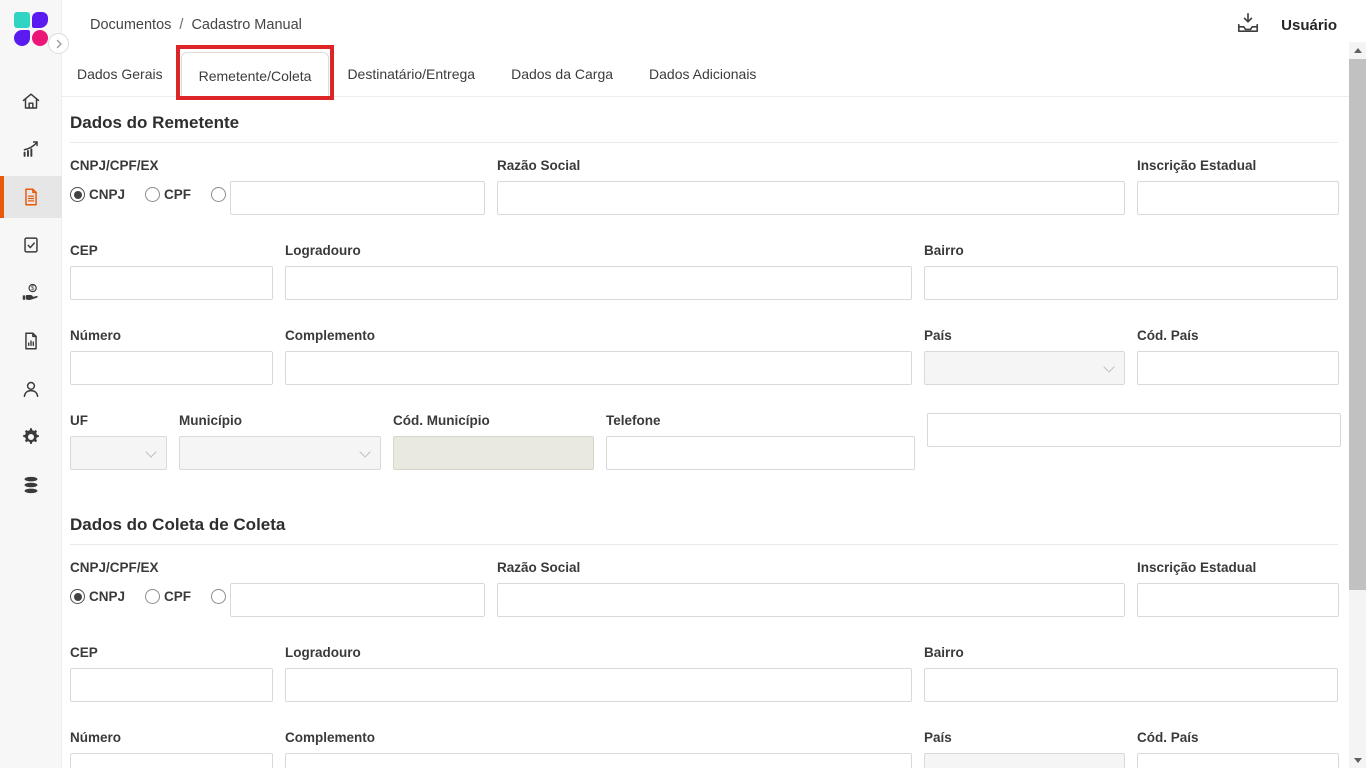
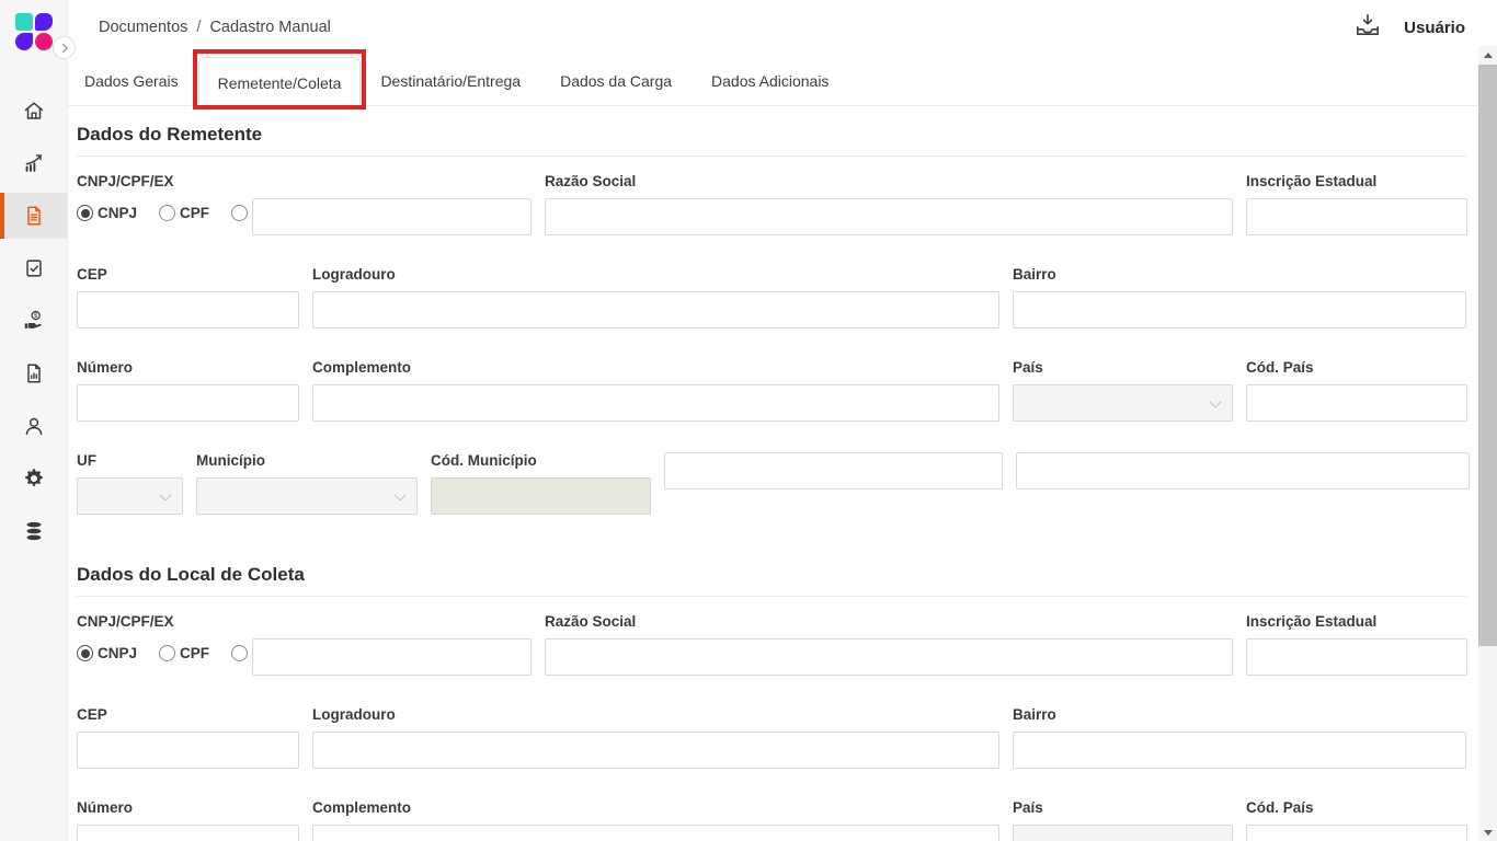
  Documentos
  /
  Cadastro Manual
  Usuário
  Dados Gerais
  Remetente/Coleta
  Destinatário/Entrega
  Dados da Carga
  Dados Adicionais
  Dados do Remetente
  CNPJ/CPF/EX
  CNPJ
  CPF
  Razão Social
  Inscrição Estadual
  CEP
  Logradouro
  Bairro
  Número
  Complemento
  País
  Cód. País
  UF
  Município
  Cód. Município
- Telefone
- Dados do Coleta de Coleta
+ Dados do Local de Coleta
  CNPJ/CPF/EX
  CNPJ
  CPF
  Razão Social
  Inscrição Estadual
  CEP
  Logradouro
  Bairro
  Número
  Complemento
  País
  Cód. País
